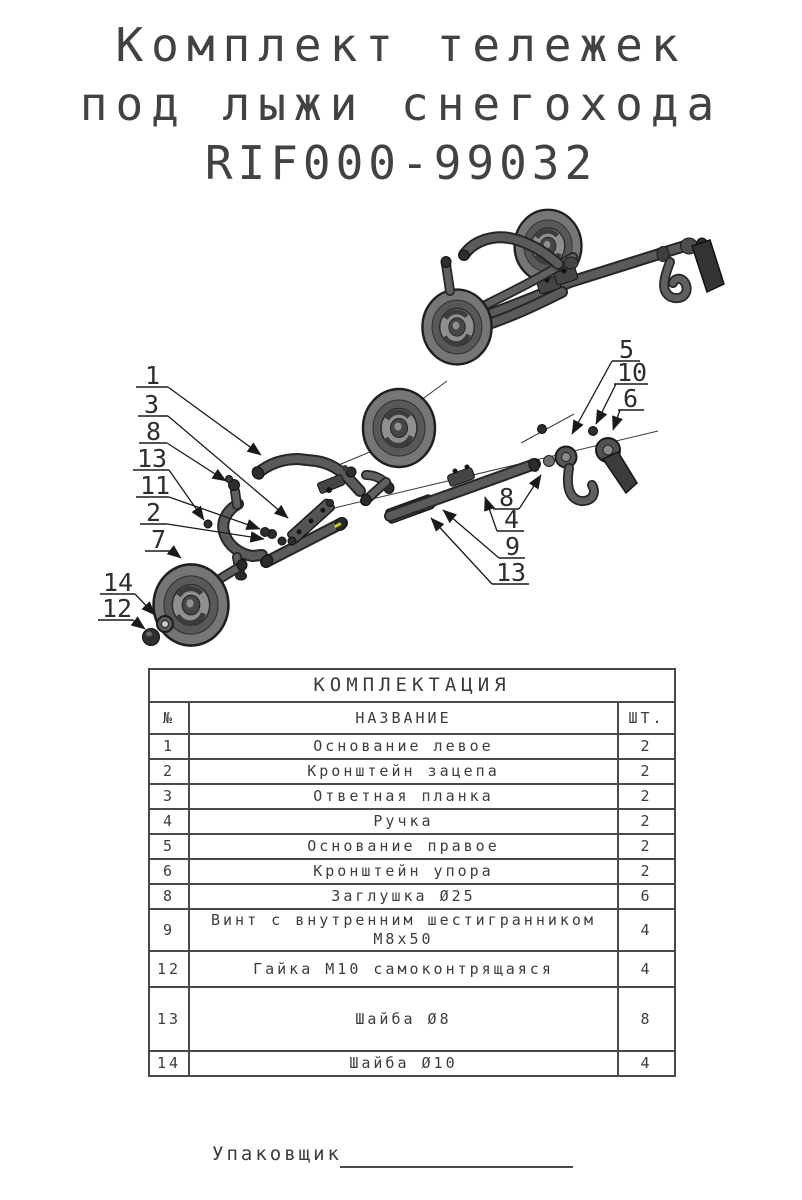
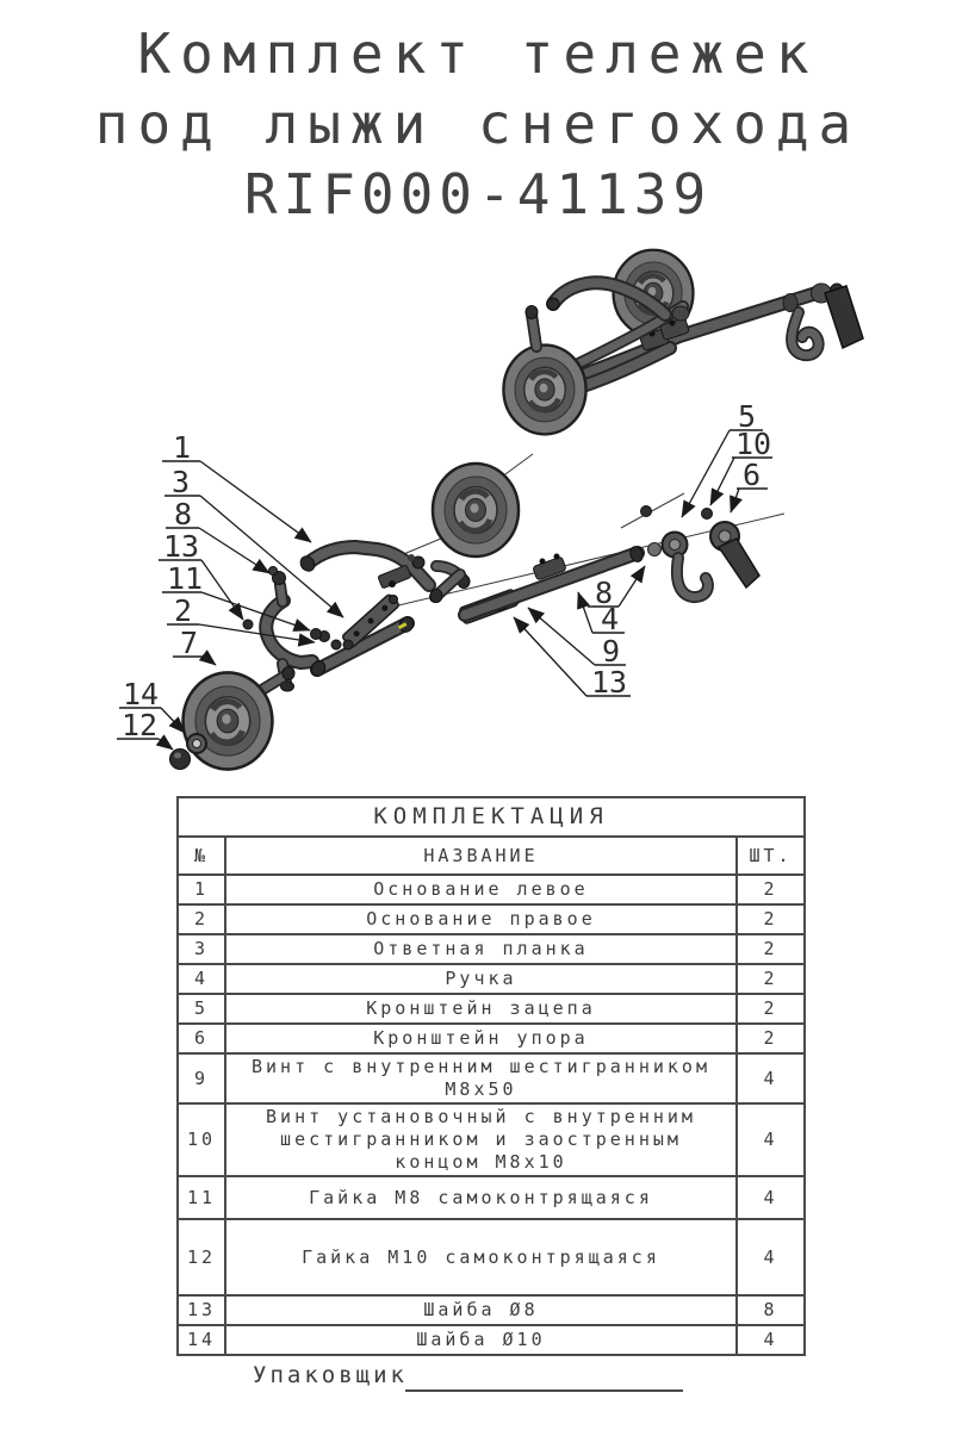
  Комплект тележек
  под лыжи снегохода
- RIF000-99032
+ RIF000-41139
  1
  3
  8
  13
  11
  2
  7
  14
  12
  5
  10
  6
  8
  4
  9
  13
  КОМПЛЕКТАЦИЯ
  №	НАЗВАНИЕ	ШТ.
  1	Основание левое	2
- 2	Кронштейн зацепа	2
+ 2	Основание правое	2
  3	Ответная планка	2
  4	Ручка	2
- 5	Основание правое	2
+ 5	Кронштейн зацепа	2
  6	Кронштейн упора	2
- 8	Заглушка Ø25	6
  9	Винт с внутренним шестигранником М8х50	4
+ 10	Винт установочный с внутренним шестигранником и заостренным концом М8х10	4
+ 11	Гайка М8 самоконтрящаяся	4
  12	Гайка М10 самоконтрящаяся	4
  13	Шайба Ø8	8
  14	Шайба Ø10	4
  Упаковщик
